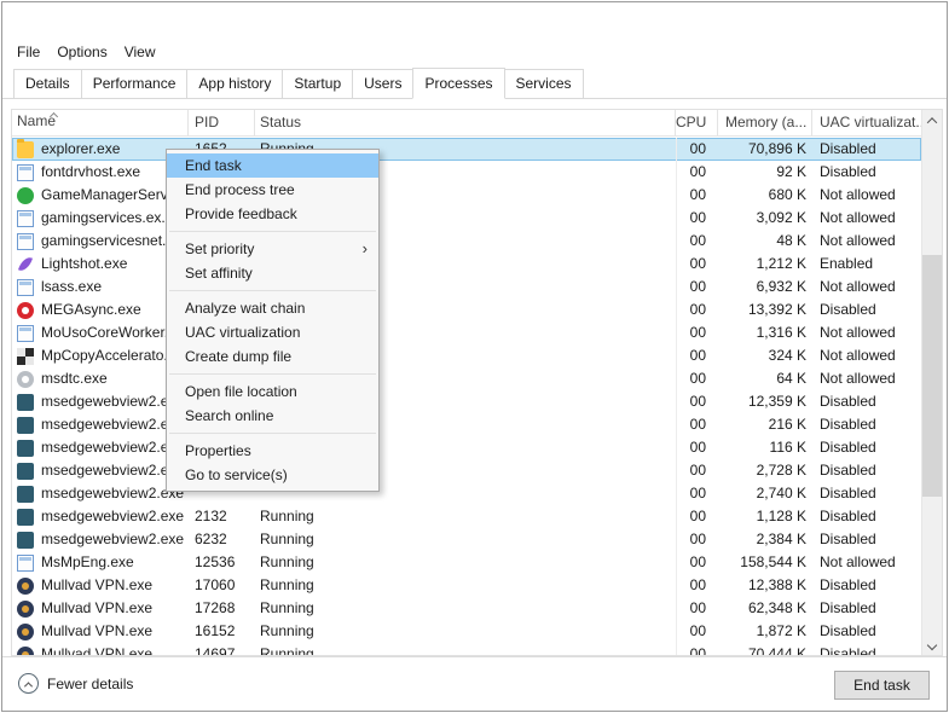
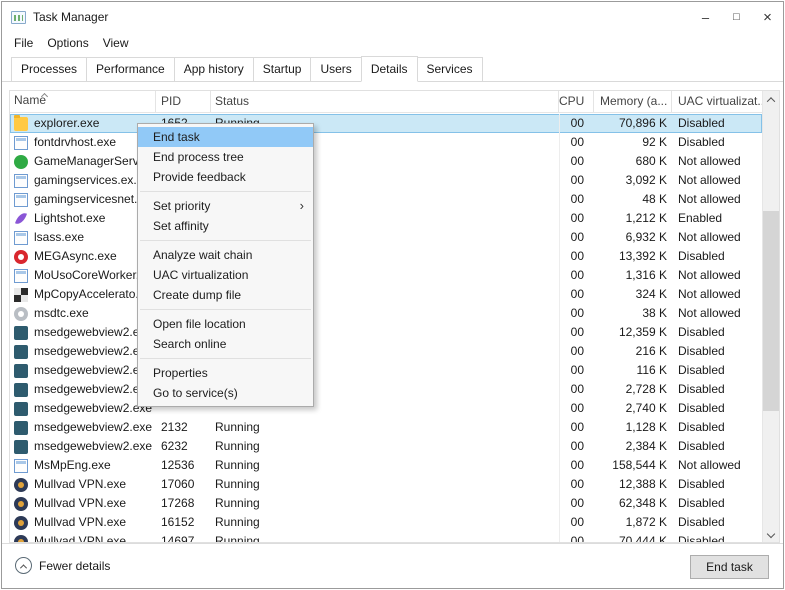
+ Task Manager
+ –
+ □
+ ×
  File
  Options
  View
- Details
+ Processes
  Performance
  App history
  Startup
  Users
- Processes
+ Details
  Services
  Name
  PID
  Status
  CPU
  Memory (a...
  UAC virtualizat.
  explorer.exe
  00
  70,896 K
  Disabled
  fontdrvhost.exe
  00
  92 K
  Disabled
  GameManagerServ
  00
  680 K
  Not allowed
  gamingservices.ex.
  00
  3,092 K
  Not allowed
  gamingservicesnet.
  00
  48 K
  Not allowed
  Lightshot.exe
  00
  1,212 K
  Enabled
  lsass.exe
  00
  6,932 K
  Not allowed
  MEGAsync.exe
  00
  13,392 K
  Disabled
  MoUsoCoreWorker
  00
  1,316 K
  Not allowed
  MpCopyAccelerato
  00
  324 K
  Not allowed
  msdtc.exe
  00
- 64 K
+ 38 K
  Not allowed
  msedgewebview2.
  00
  12,359 K
  Disabled
  msedgewebview2.
  00
  216 K
  Disabled
  msedgewebview2.
  00
  116 K
  Disabled
  msedgewebview2.
  00
  2,728 K
  Disabled
  msedgewebview2.exe
  00
  2,740 K
  Disabled
  msedgewebview2.exe
  2132
  Running
  00
  1,128 K
  Disabled
  msedgewebview2.exe
  6232
  Running
  00
  2,384 K
  Disabled
  MsMpEng.exe
  12536
  Running
  00
  158,544 K
  Not allowed
  Mullvad VPN.exe
  17060
  Running
  00
  12,388 K
  Disabled
  Mullvad VPN.exe
  17268
  Running
  00
  62,348 K
  Disabled
  Mullvad VPN.exe
  16152
  Running
  00
  1,872 K
  Disabled
  Mullvad VPN.exe
  14697
  Running
  00
  70,444 K
  Disabled
  End task
  End process tree
  Provide feedback
  Set priority
  ›
  Set affinity
  Analyze wait chain
  UAC virtualization
  Create dump file
  Open file location
  Search online
  Properties
  Go to service(s)
  Fewer details
  End task
